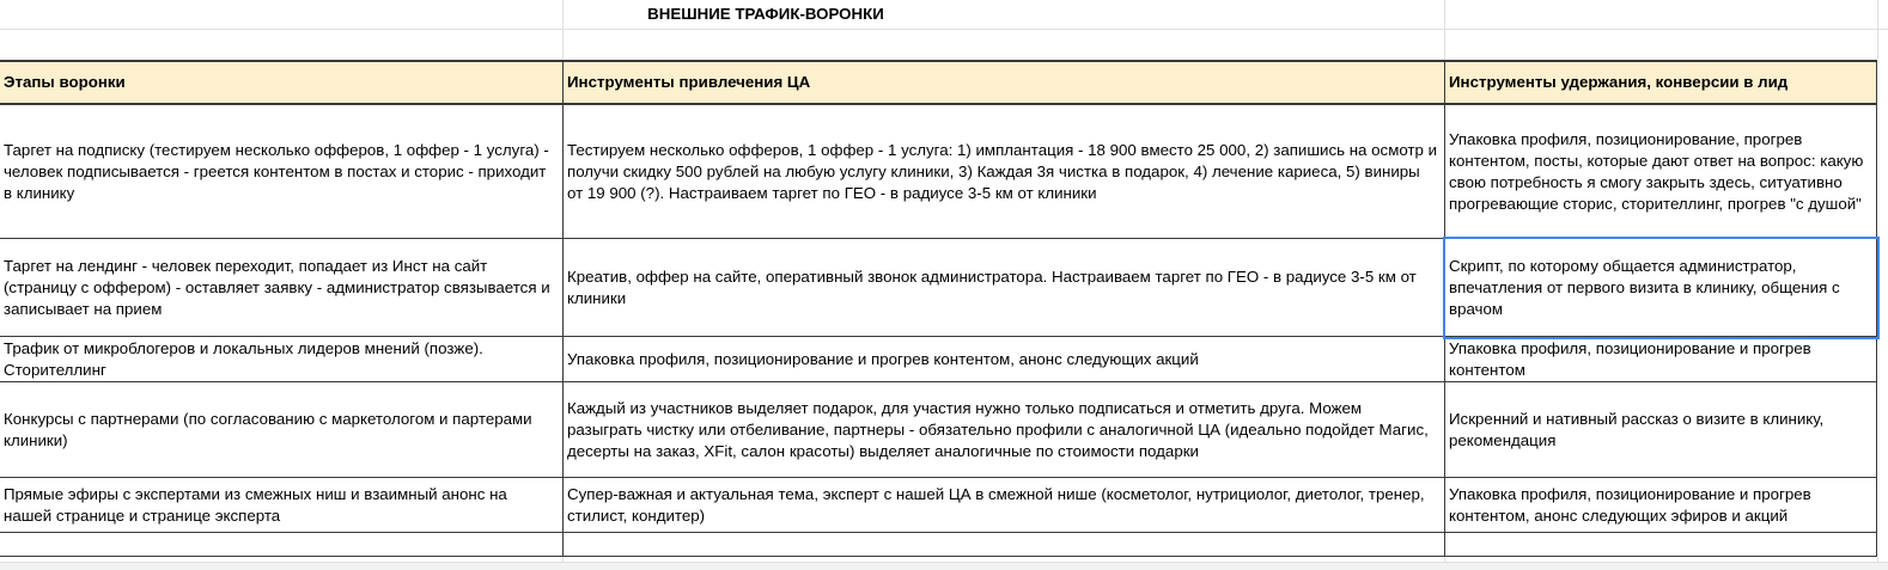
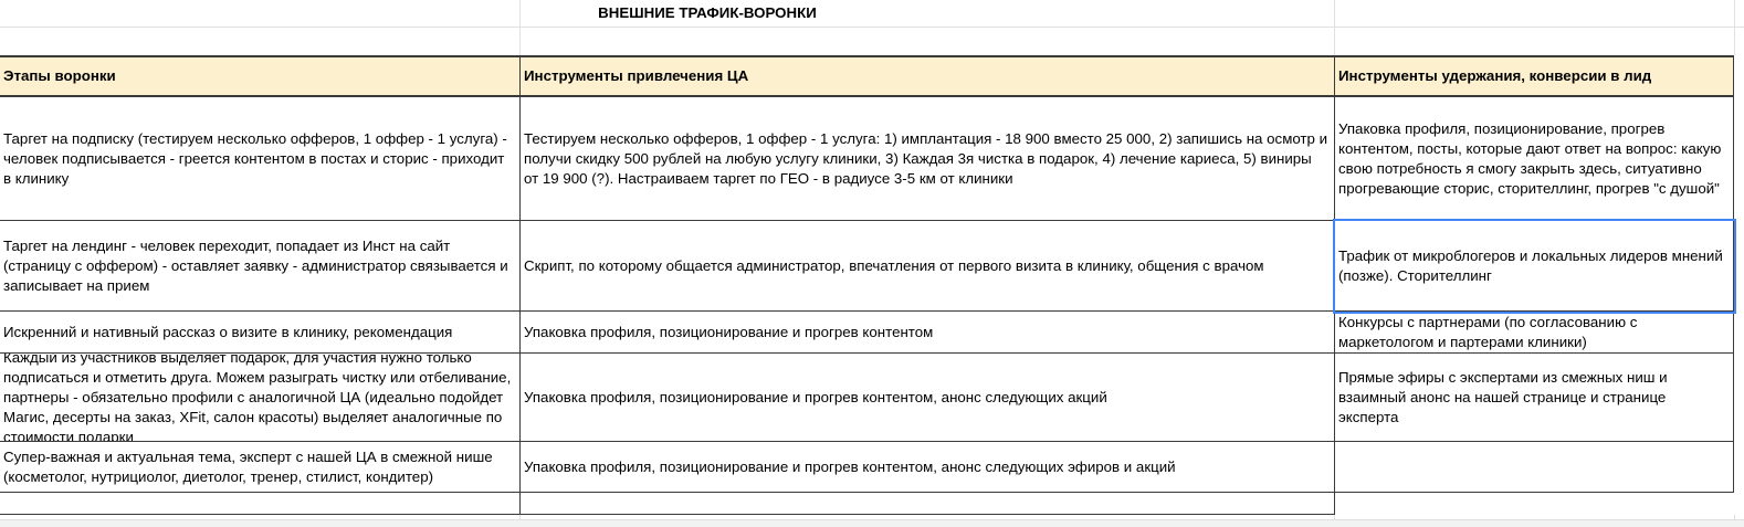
  ВНЕШНИЕ ТРАФИК-ВОРОНКИ
  Этапы воронки
  Инструменты привлечения ЦА
  Инструменты удержания, конверсии в лид
  Таргет на подписку (тестируем несколько офферов, 1 оффер - 1 услуга) - человек подписывается - греется контентом в постах и сторис - приходит в клинику
  Тестируем несколько офферов, 1 оффер - 1 услуга: 1) имплантация - 18 900 вместо 25 000, 2) запишись на осмотр и получи скидку 500 рублей на любую услугу клиники, 3) Каждая 3я чистка в подарок, 4) лечение кариеса, 5) виниры от 19 900 (?). Настраиваем таргет по ГЕО - в радиусе 3-5 км от клиники
  Упаковка профиля, позиционирование, прогрев контентом, посты, которые дают ответ на вопрос: какую свою потребность я смогу закрыть здесь, ситуативно прогревающие сторис, сторителлинг, прогрев "с душой"
  Таргет на лендинг - человек переходит, попадает из Инст на сайт (страницу с оффером) - оставляет заявку - администратор связывается и записывает на прием
- Креатив, оффер на сайте, оперативный звонок администратора. Настраиваем таргет по ГЕО - в радиусе 3-5 км от клиники
  Скрипт, по которому общается администратор, впечатления от первого визита в клинику, общения с врачом
  Трафик от микроблогеров и локальных лидеров мнений (позже). Сторителлинг
- Упаковка профиля, позиционирование и прогрев контентом, анонс следующих акций
+ Искренний и нативный рассказ о визите в клинику, рекомендация
  Упаковка профиля, позиционирование и прогрев контентом
  Конкурсы с партнерами (по согласованию с маркетологом и партерами клиники)
  Каждый из участников выделяет подарок, для участия нужно только подписаться и отметить друга. Можем разыграть чистку или отбеливание, партнеры - обязательно профили с аналогичной ЦА (идеально подойдет Магис, десерты на заказ, XFit, салон красоты) выделяет аналогичные по стоимости подарки
- Искренний и нативный рассказ о визите в клинику, рекомендация
+ Упаковка профиля, позиционирование и прогрев контентом, анонс следующих акций
  Прямые эфиры с экспертами из смежных ниш и взаимный анонс на нашей странице и странице эксперта
  Супер-важная и актуальная тема, эксперт с нашей ЦА в смежной нише (косметолог, нутрициолог, диетолог, тренер, стилист, кондитер)
  Упаковка профиля, позиционирование и прогрев контентом, анонс следующих эфиров и акций
